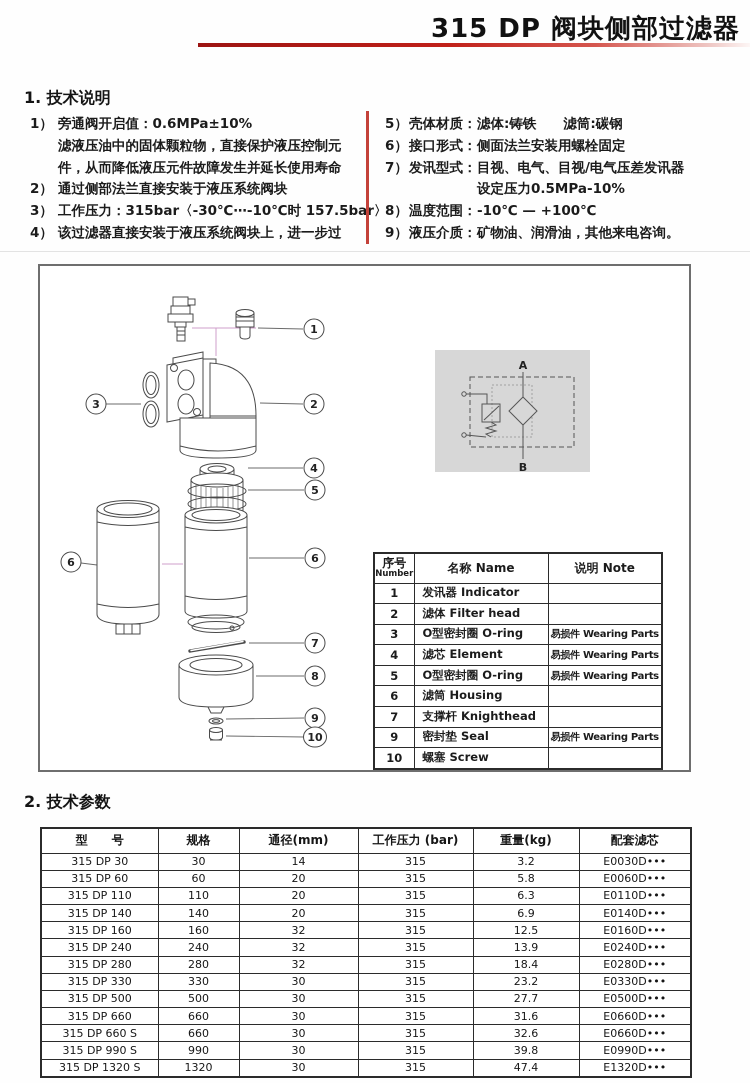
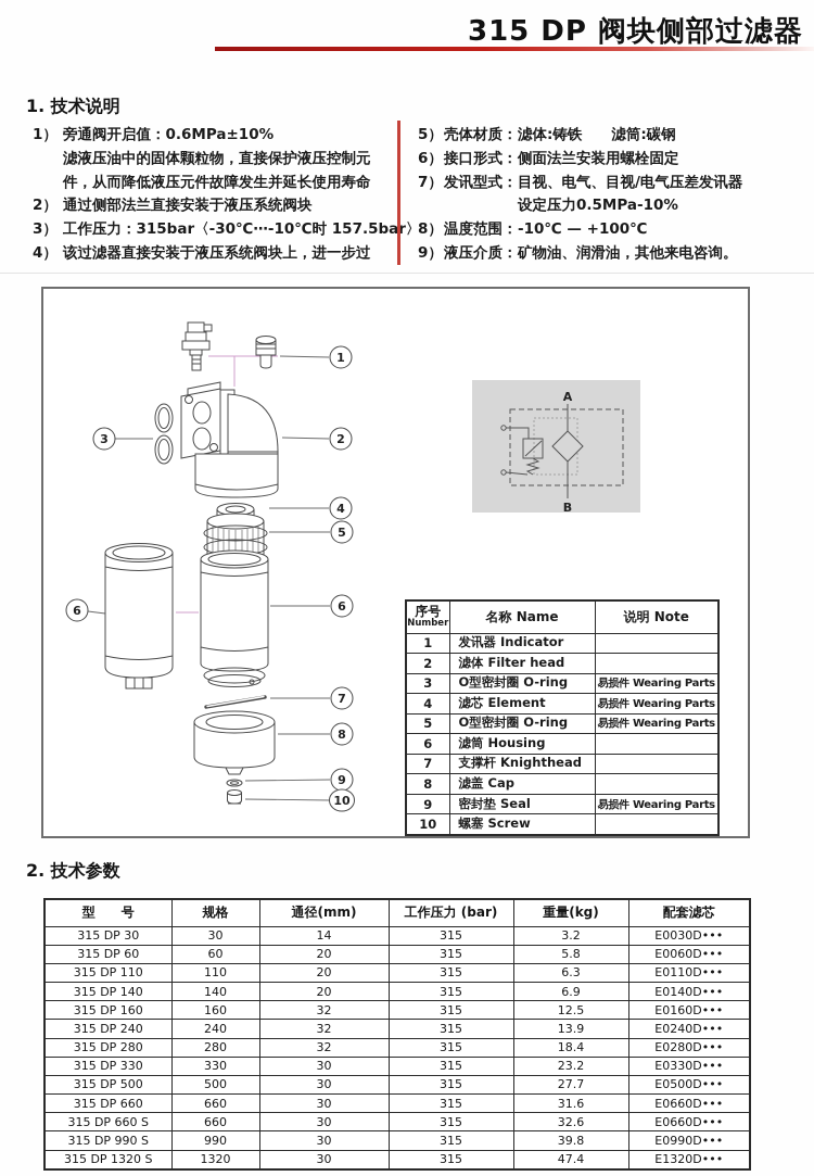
  315 DP 阀块侧部过滤器
  1. 技术说明
  1）
  旁通阀开启值：0.6MPa±10%
  滤液压油中的固体颗粒物，直接保护液压控制元
  件，从而降低液压元件故障发生并延长使用寿命
  2）
  通过侧部法兰直接安装于液压系统阀块
  3）
  工作压力：315bar〈-30℃⋯-10℃时 157.5bar〉
  4）
  该过滤器直接安装于液压系统阀块上，进一步过
  5）
  壳体材质：
  滤体:铸铁 滤筒:碳钢
  6）
  接口形式：
  侧面法兰安装用螺栓固定
  7）
  发讯型式：
  目视、电气、目视/电气压差发讯器
  设定压力0.5MPa-10%
  8）
  温度范围：
  -10℃ — +100℃
  9）
  液压介质：
  矿物油、润滑油，其他来电咨询。
  A
  B
  1
  2
  3
  4
  5
  6
  6
  7
  8
  9
  10
  序号 Number	名称 Name	说明 Note
  1	发讯器 Indicator
  2	滤体 Filter head
  3	O型密封圈 O-ring	易损件 Wearing Parts
  4	滤芯 Element	易损件 Wearing Parts
  5	O型密封圈 O-ring	易损件 Wearing Parts
  6	滤筒 Housing
  7	支撑杆 Knighthead
+ 8	滤盖 Cap
  9	密封垫 Seal	易损件 Wearing Parts
  10	螺塞 Screw
  2. 技术参数
  型 号	规格	通径(mm)	工作压力 (bar)	重量(kg)	配套滤芯
  315 DP 30	30	14	315	3.2	E0030D•••
  315 DP 60	60	20	315	5.8	E0060D•••
  315 DP 110	110	20	315	6.3	E0110D•••
  315 DP 140	140	20	315	6.9	E0140D•••
  315 DP 160	160	32	315	12.5	E0160D•••
  315 DP 240	240	32	315	13.9	E0240D•••
  315 DP 280	280	32	315	18.4	E0280D•••
  315 DP 330	330	30	315	23.2	E0330D•••
  315 DP 500	500	30	315	27.7	E0500D•••
  315 DP 660	660	30	315	31.6	E0660D•••
  315 DP 660 S	660	30	315	32.6	E0660D•••
  315 DP 990 S	990	30	315	39.8	E0990D•••
  315 DP 1320 S	1320	30	315	47.4	E1320D•••
